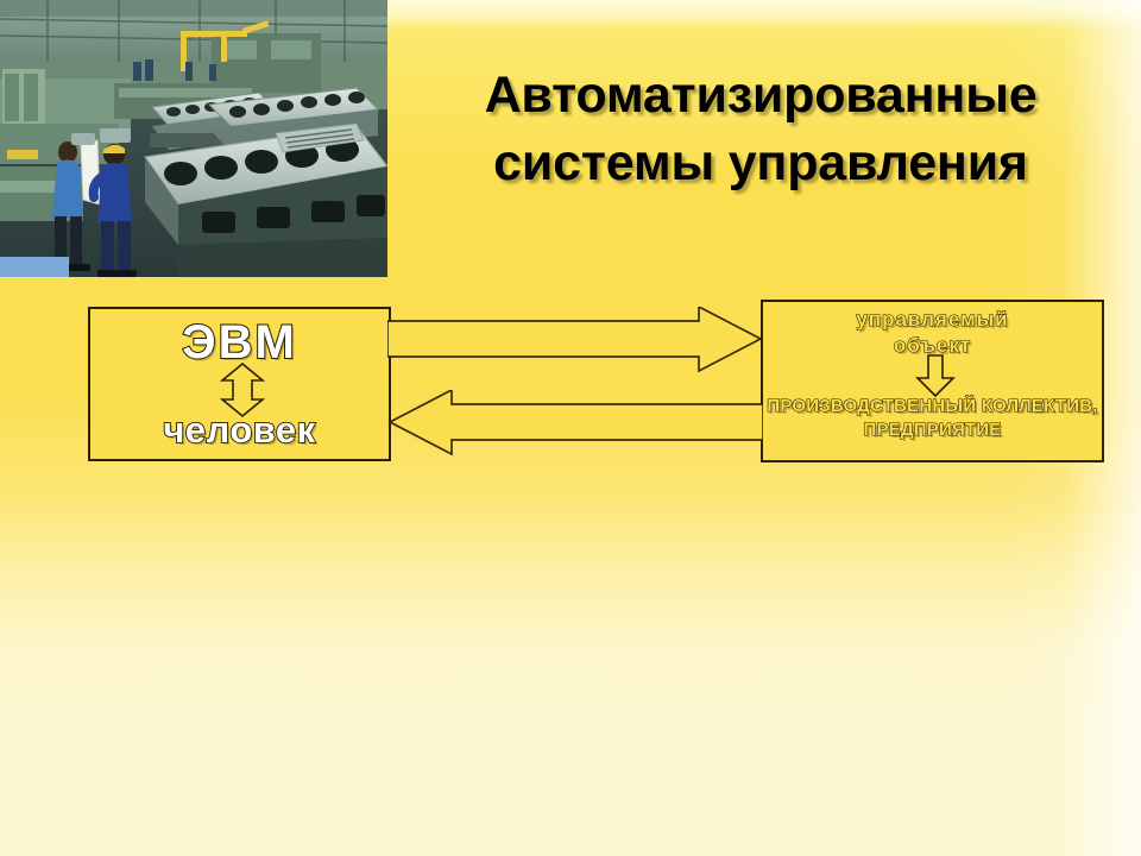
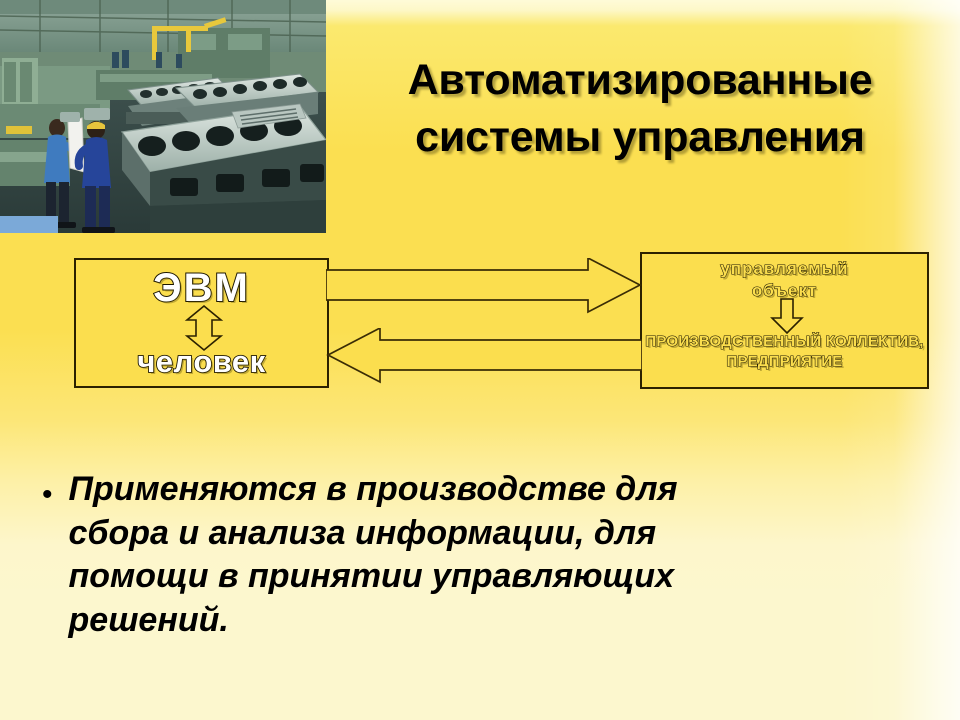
  Автоматизированные
  системы управления
  ЭВМ
  человек
  управляемый
  объект
  ПРОИЗВОДСТВЕННЫЙ КОЛЛЕКТИВ,
  ПРЕДПРИЯТИЕ
+ •
+ Применяются в производстве для сбора и анализа информации, для помощи в принятии управляющих решений.
